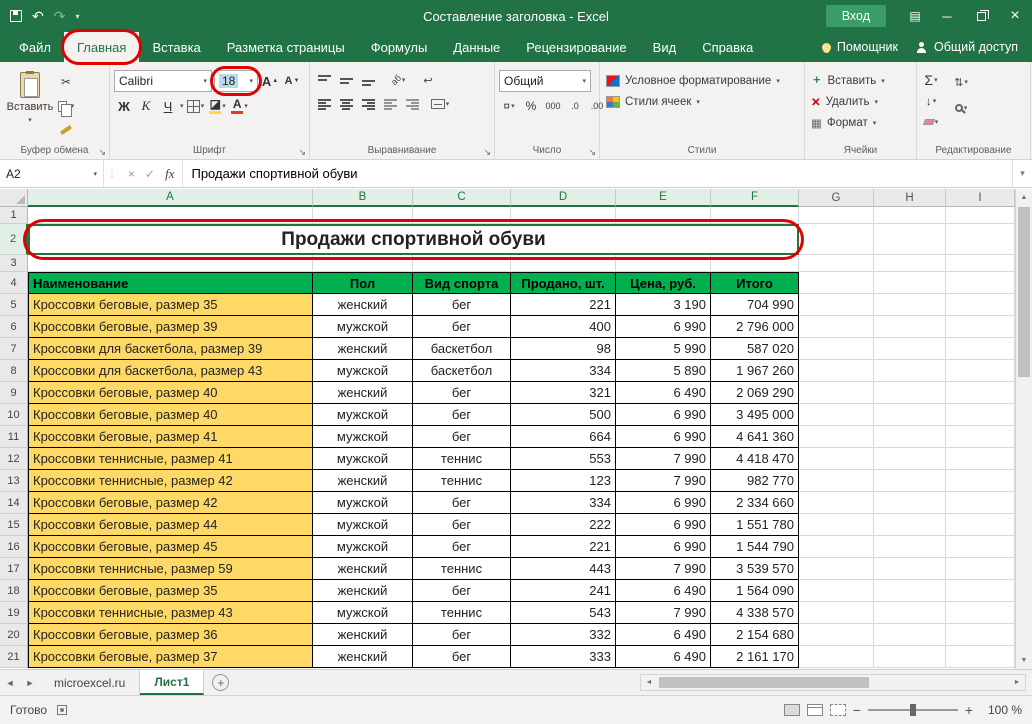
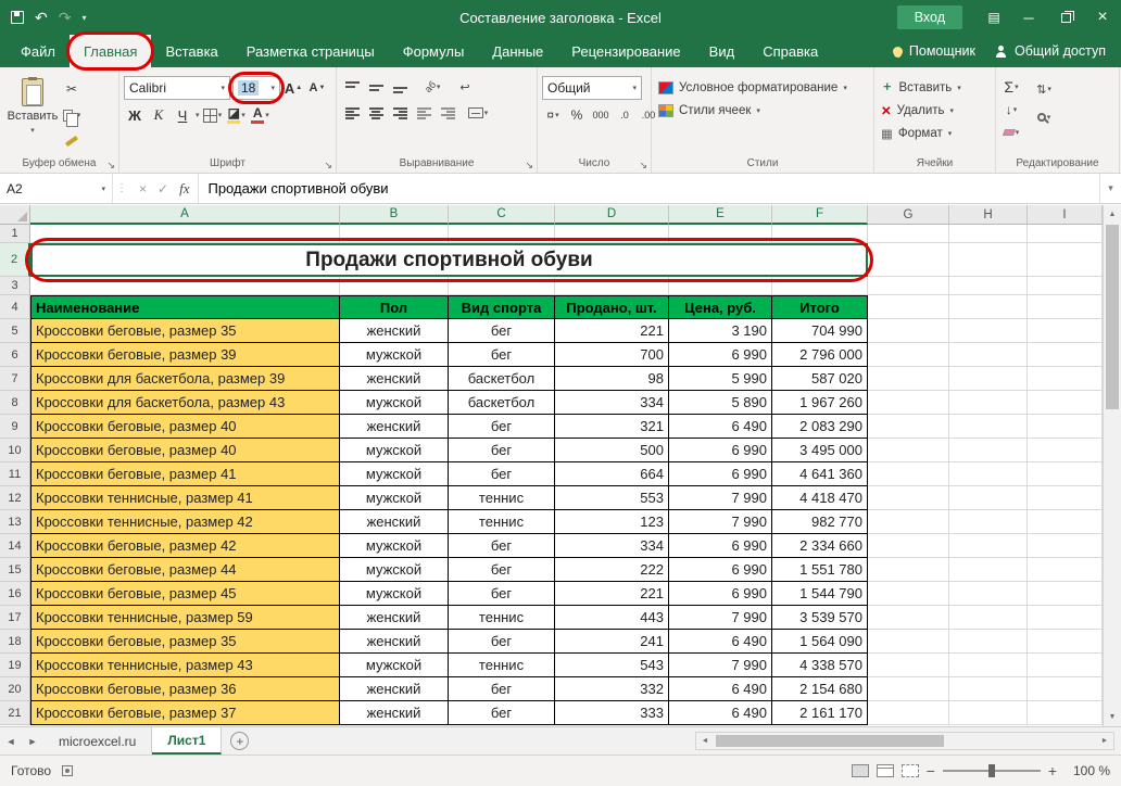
  ↶
  ↷
  ▾
  Составление заголовка - Excel
  Вход
  ▤
  ─
  ×
  Файл
  Главная
  Вставка
  Разметка страницы
  Формулы
  Данные
  Рецензирование
  Вид
  Справка
  Помощник
  Общий доступ
  Вставить
  ✂
  Буфер обмена
  ↘
  Calibri
  18
  А
  А
  Ж
  К
  Ч
  ◪
  А
  Шрифт
  ↘
  ↩
  Выравнивание
  ↘
  Общий
  ¤
  %
  000
  .0
  .00
  Число
  ↘
  Условное форматирование
  Стили ячеек
  Стили
  ＋
  Вставить
  ✕
  Удалить
  ▦
  Формат
  Ячейки
  Σ
  ↓
  ⇅
  Редактирование
  A2
  ⋮
  ×
  ✓
  fx
  Продажи спортивной обуви
  ▾
  A
  B
  C
  D
  E
  F
  G
  H
  I
  1
  2
  Продажи спортивной обуви
  3
  4
  Наименование
  Пол
  Вид спорта
  Продано, шт.
  Цена, руб.
  Итого
  5
  Кроссовки беговые, размер 35
  женский
  бег
  221
  3 190
  704 990
  6
  Кроссовки беговые, размер 39
  мужской
  бег
- 400
+ 700
  6 990
  2 796 000
  7
  Кроссовки для баскетбола, размер 39
  женский
  баскетбол
  98
  5 990
  587 020
  8
  Кроссовки для баскетбола, размер 43
  мужской
  баскетбол
  334
  5 890
  1 967 260
  9
  Кроссовки беговые, размер 40
  женский
  бег
  321
  6 490
- 2 069 290
+ 2 083 290
  10
  Кроссовки беговые, размер 40
  мужской
  бег
  500
  6 990
  3 495 000
  11
  Кроссовки беговые, размер 41
  мужской
  бег
  664
  6 990
  4 641 360
  12
  Кроссовки теннисные, размер 41
  мужской
  теннис
  553
  7 990
  4 418 470
  13
  Кроссовки теннисные, размер 42
  женский
  теннис
  123
  7 990
  982 770
  14
  Кроссовки беговые, размер 42
  мужской
  бег
  334
  6 990
  2 334 660
  15
  Кроссовки беговые, размер 44
  мужской
  бег
  222
  6 990
  1 551 780
  16
  Кроссовки беговые, размер 45
  мужской
  бег
  221
  6 990
  1 544 790
  17
  Кроссовки теннисные, размер 59
  женский
  теннис
  443
  7 990
  3 539 570
  18
  Кроссовки беговые, размер 35
  женский
  бег
  241
  6 490
  1 564 090
  19
  Кроссовки теннисные, размер 43
  мужской
  теннис
  543
  7 990
  4 338 570
  20
  Кроссовки беговые, размер 36
  женский
  бег
  332
  6 490
  2 154 680
  21
  Кроссовки беговые, размер 37
  женский
  бег
  333
  6 490
  2 161 170
  ◄
  ►
  microexcel.ru
  Лист1
  +
  Готово
  −
  +
  100 %
